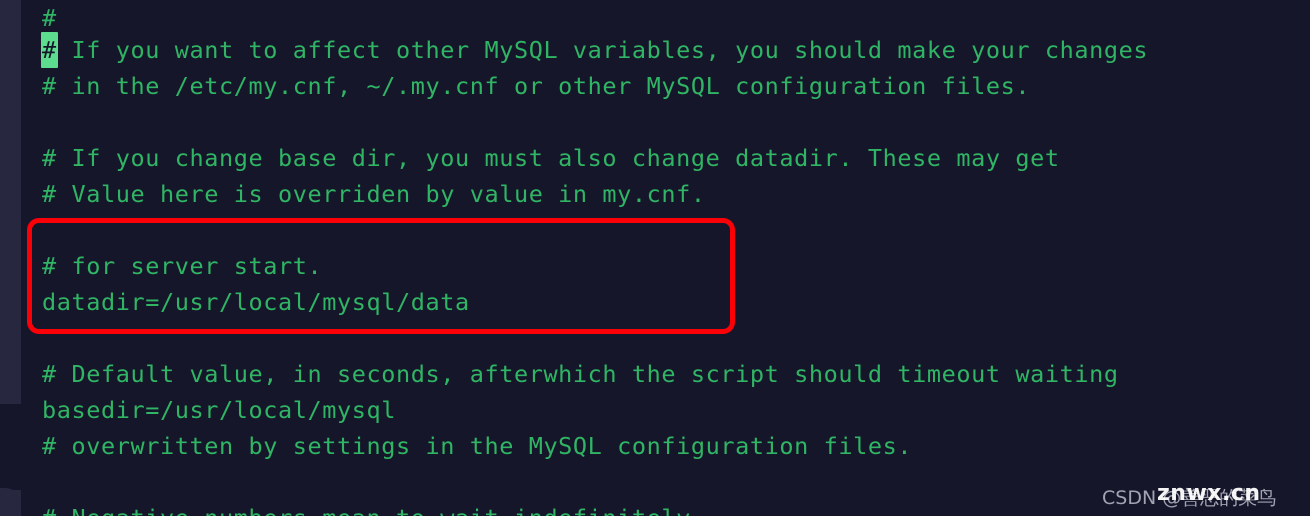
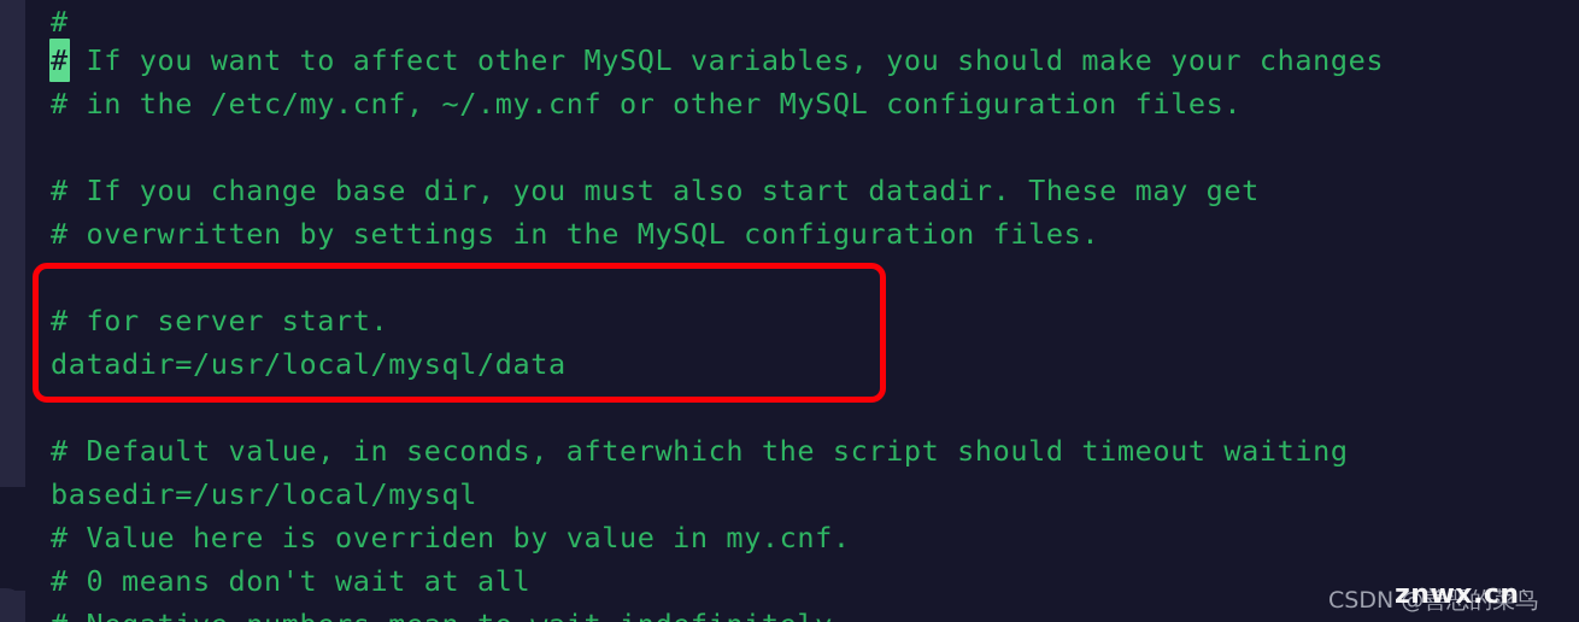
  #
  # If you want to affect other MySQL variables, you should make your changes
  # in the /etc/my.cnf, ~/.my.cnf or other MySQL configuration files.
- # If you change base dir, you must also change datadir. These may get
+ # If you change base dir, you must also start datadir. These may get
- # Value here is overriden by value in my.cnf.
+ # overwritten by settings in the MySQL configuration files.
  # for server start.
  datadir=/usr/local/mysql/data
  # Default value, in seconds, afterwhich the script should timeout waiting
  basedir=/usr/local/mysql
- # overwritten by settings in the MySQL configuration files.
+ # Value here is overriden by value in my.cnf.
+ # 0 means don't wait at all
  CSDN @善恶的菜鸟
  znwx.cn
